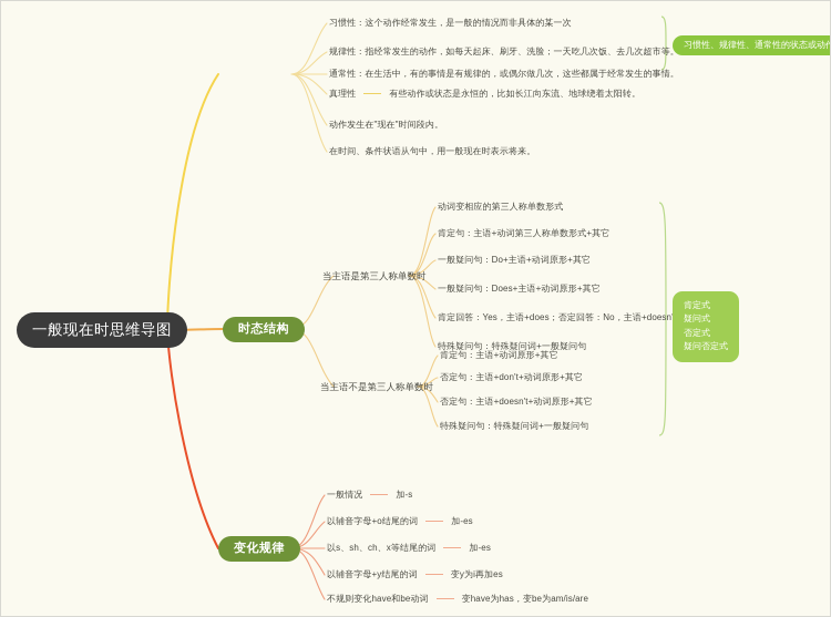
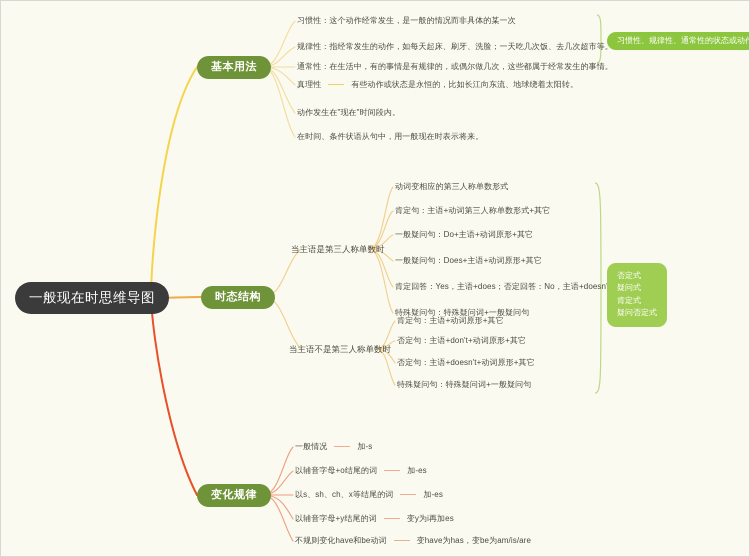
  一般现在时思维导图
+ 基本用法
  习惯性：这个动作经常发生，是一般的情况而非具体的某一次
  规律性：指经常发生的动作，如每天起床、刷牙、洗脸；一天吃几次饭、去几次超市等
  通常性：在生活中，有的事情是有规律的，或偶尔做几次，这些都属于经常发生的事情。
  真理性 有些动作或状态是永恒的，比如长江向东流、地球绕着太阳转。
  动作发生在"现在"时间段内。
  在时间、条件状语从句中，用一般现在时表示将来。
  习惯性、规律性、通常性的状态或动
  时态结构
  当主语是第三人称单数时
  动词变相应的第三人称单数形式
  肯定句：主语+动词第三人称单数形式+其它
  一般疑问句：Do+主语+动词原形+其它
  一般疑问句：Does+主语+动词原形+其它
  肯定回答：Yes，主语+does；否定回答：No，主语+doesn
  特殊疑问句：特殊疑问词+一般疑问句
  当主语不是第三人称单数时
  肯定句：主语+动词原形+其它
  否定句：主语+don't+动词原形+其它
  否定句：主语+doesn't+动词原形+其它
  特殊疑问句：特殊疑问词+一般疑问句
- 肯定式
+ 否定式
  疑问式
- 否定式
+ 肯定式
  疑问否定式
  变化规律
  一般情况 加-s
  以辅音字母+o结尾的词 加-es
  以s、sh、ch、x等结尾的词 加-es
  以辅音字母+y结尾的词 变y为i再加es
  不规则变化have和be动词 变have为has，变be为am/is/are
